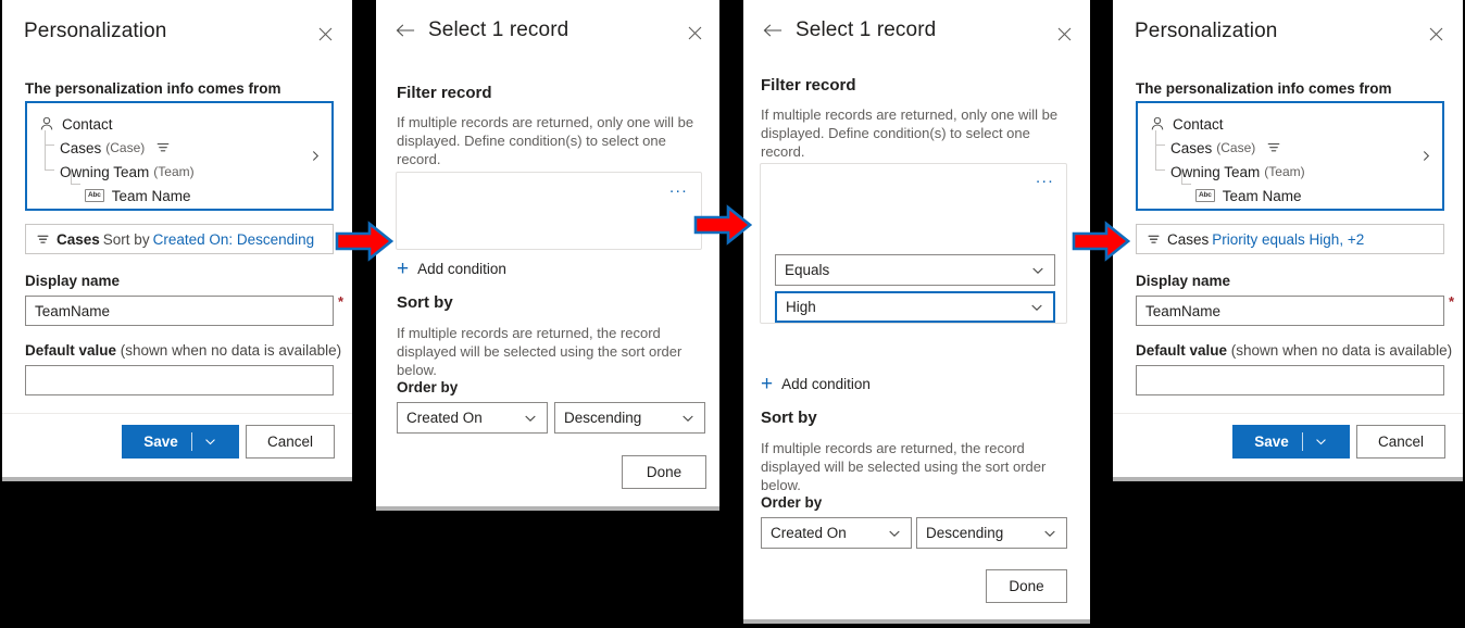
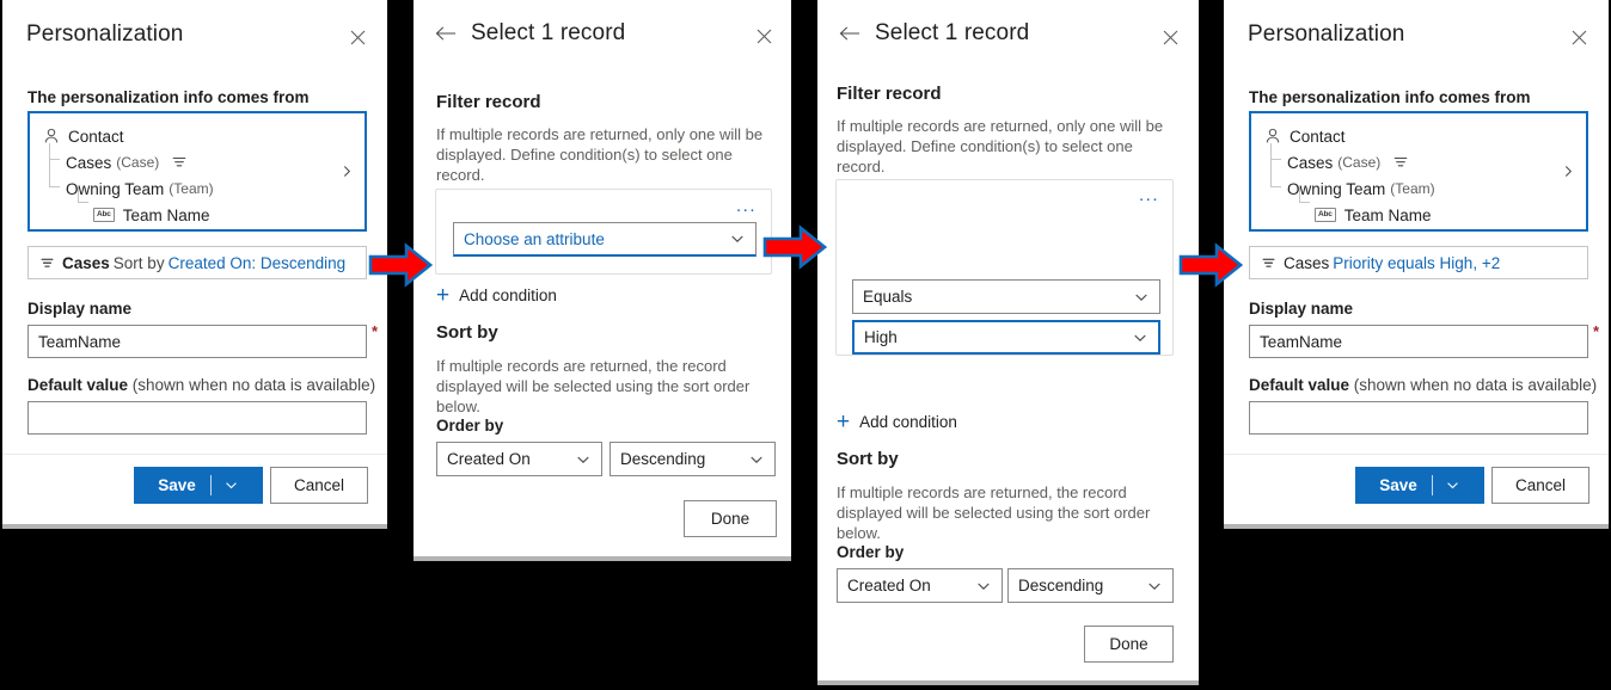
  Personalization
  The personalization info comes from
  Contact
  Cases
  (Case)
  Owning Team
  (Team)
  Team Name
  Cases
  Sort by
  Created On: Descending
  Display name
  TeamName
  *
  Default value (shown when no data is available)
  Save
  Cancel
  Select 1 record
  Filter record
  If multiple records are returned, only one will be displayed. Define condition(s) to select one record.
  ...
+ Choose an attribute
  +
  Add condition
  Sort by
  If multiple records are returned, the record displayed will be selected using the sort order below.
  Order by
  Created On
  Descending
  Done
  Select 1 record
  Filter record
  If multiple records are returned, only one will be displayed. Define condition(s) to select one record.
  ...
  Equals
  High
  +
  Add condition
  Sort by
  If multiple records are returned, the record displayed will be selected using the sort order below.
  Order by
  Created On
  Descending
  Done
  Personalization
  The personalization info comes from
  Contact
  Cases
  (Case)
  Owning Team
  (Team)
  Team Name
  Cases
  Priority equals High, +2
  Display name
  TeamName
  *
  Default value (shown when no data is available)
  Save
  Cancel
